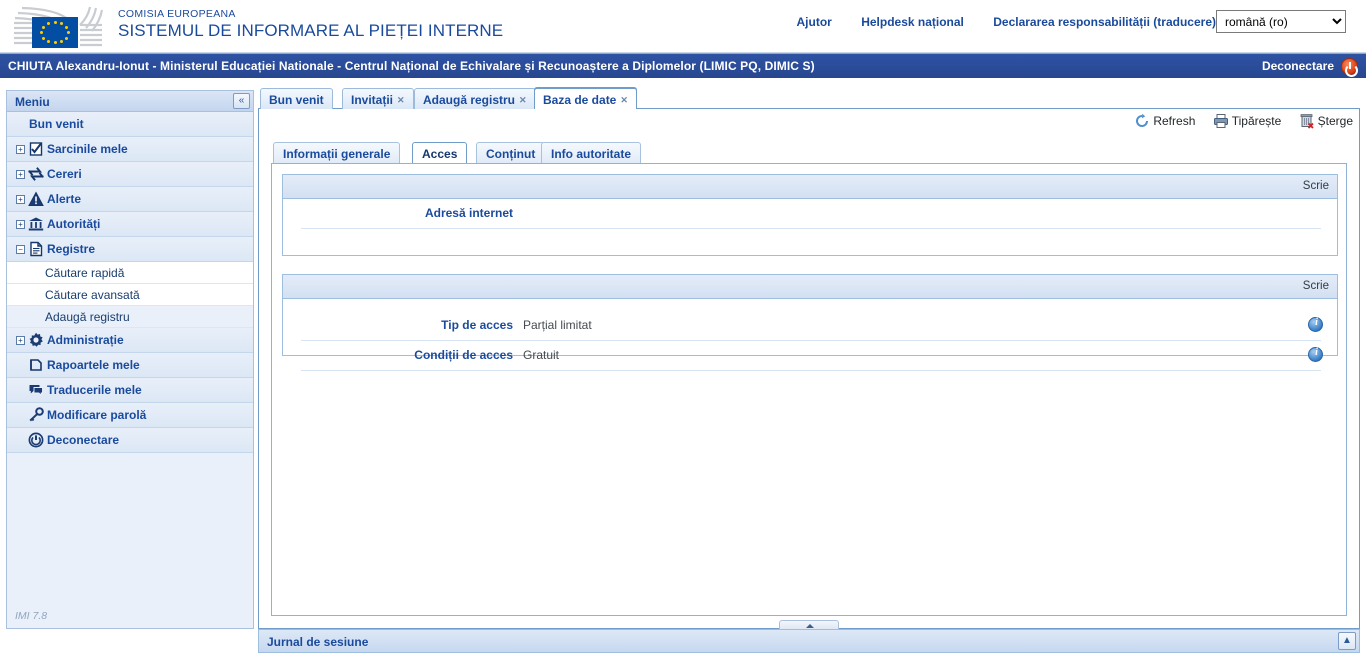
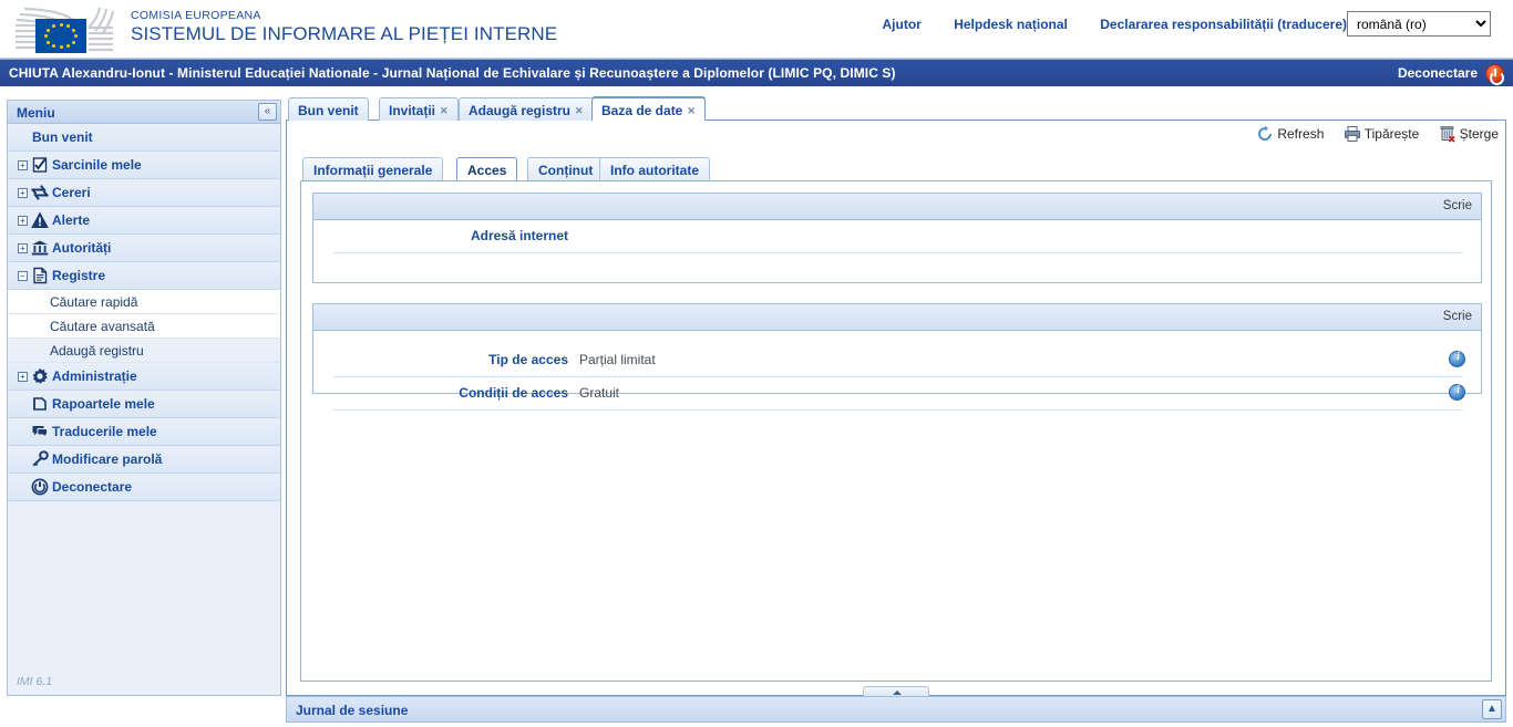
  COMISIA EUROPEANA
  SISTEMUL DE INFORMARE AL PIEȚEI INTERNE
  Ajutor Helpdesk național Declararea responsabilității (traducere)
  română (ro)
- CHIUTA Alexandru-Ionut - Ministerul Educației Nationale - Centrul Național de Echivalare și Recunoaștere a Diplomelor (LIMIC PQ, DIMIC S)
+ CHIUTA Alexandru-Ionut - Ministerul Educației Nationale - Jurnal Național de Echivalare și Recunoaștere a Diplomelor (LIMIC PQ, DIMIC S)
  Deconectare
  Meniu
  «
  Bun venit
  +
  Sarcinile mele
  +
  Cereri
  +
  Alerte
  +
  Autorități
  −
  Registre
  Căutare rapidă
  Căutare avansată
  Adaugă registru
  +
  Administrație
  Rapoartele mele
  Traducerile mele
  Modificare parolă
  Deconectare
- IMI 7.8
+ IMI 6.1
  Bun venit
  Invitații ✕
  Adaugă registru ✕
  Baza de date ✕
  Refresh Tipărește Șterge
  Informații generale
  Acces
  Conținut
  Info autoritate
  Scrie
  Adresă internet
  Scrie
  Tip de acces
  Parțial limitat
  i
  Condiții de acces
  Gratuit
  i
  Jurnal de sesiune
  ▲
